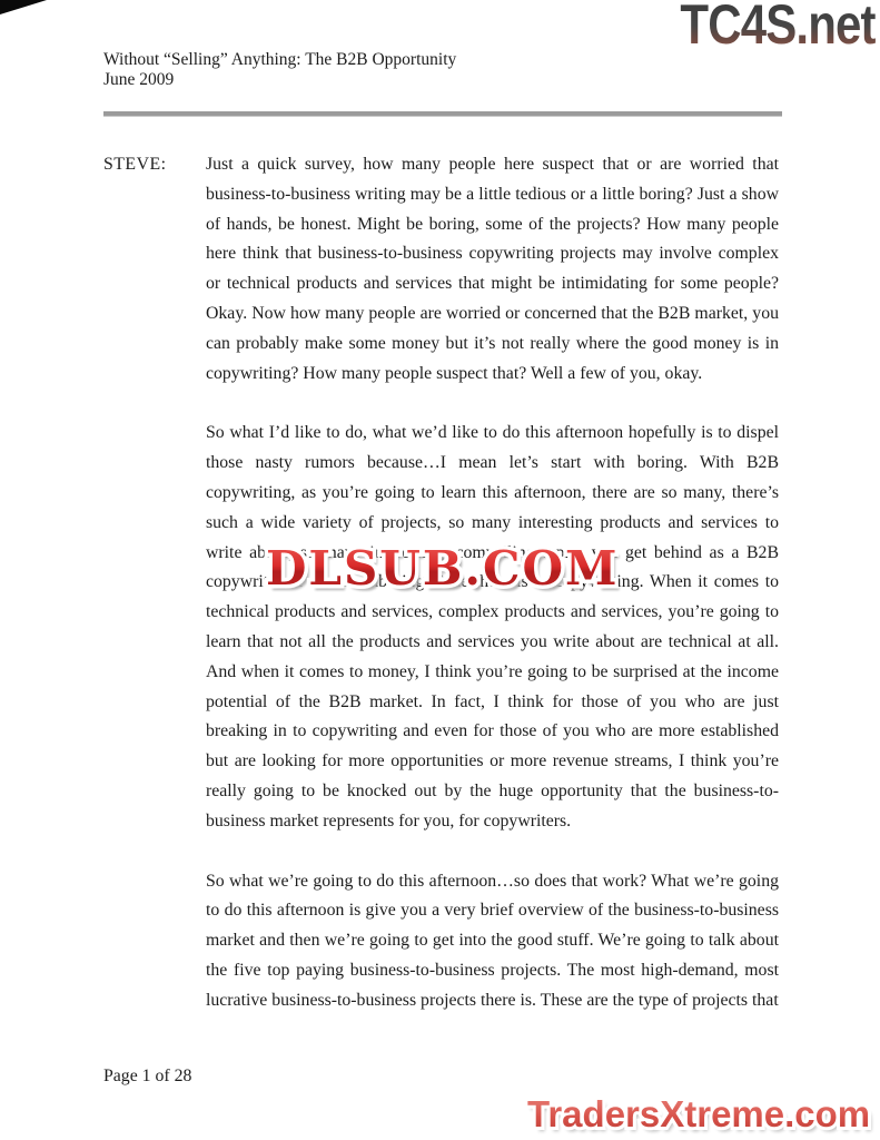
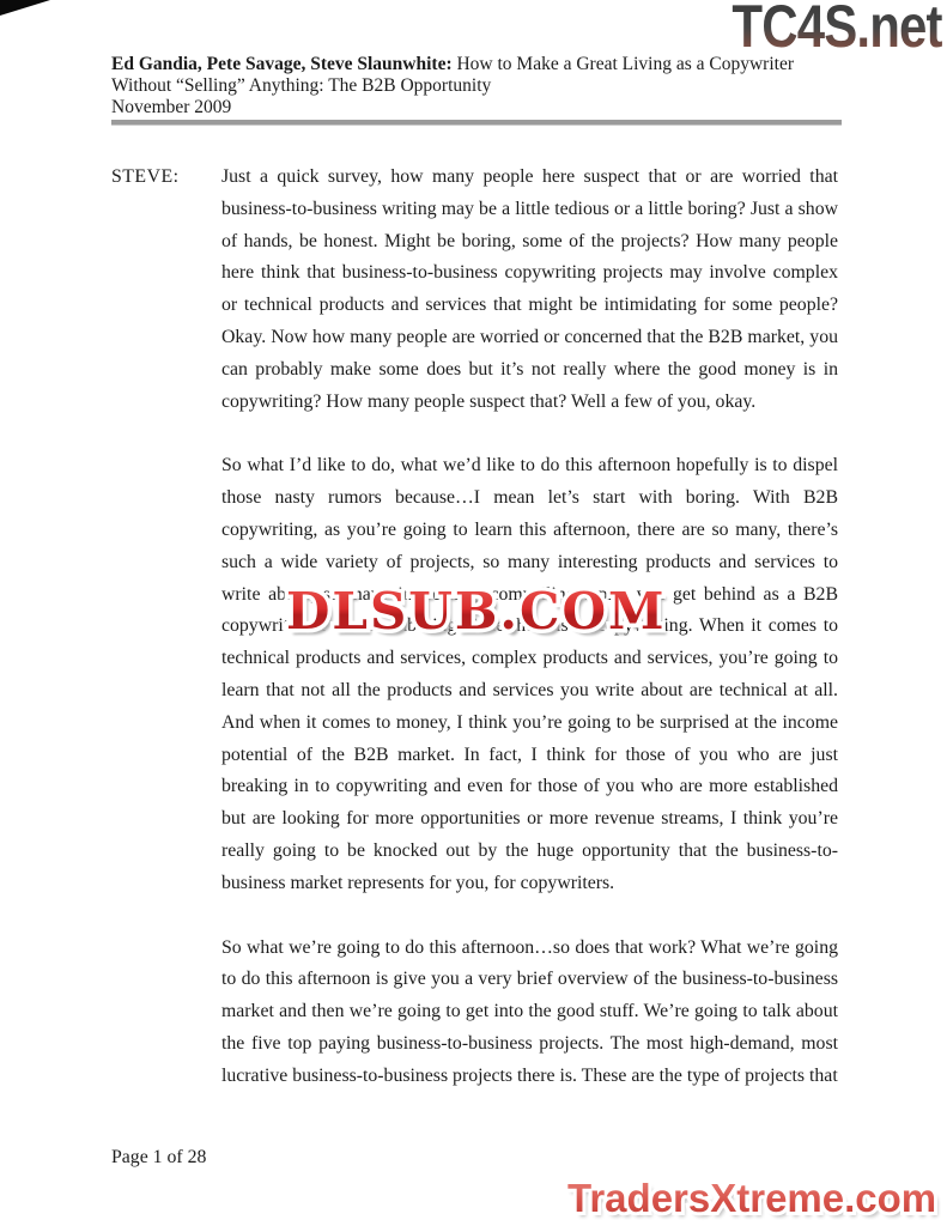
  TC4S.net
+ Ed Gandia, Pete Savage, Steve Slaunwhite: How to Make a Great Living as a Copywriter
  Without “Selling” Anything: The B2B Opportunity
- June 2009
+ November 2009
  STEVE:
- Just a quick survey, how many people here suspect that or are worried that business-to-business writing may be a little tedious or a little boring? Just a show of hands, be honest. Might be boring, some of the projects? How many people here think that business-to-business copywriting projects may involve complex or technical products and services that might be intimidating for some people? Okay. Now how many people are worried or concerned that the B2B market, you can probably make some money but it’s not really where the good money is in copywriting? How many people suspect that? Well a few of you, okay.
+ Just a quick survey, how many people here suspect that or are worried that business-to-business writing may be a little tedious or a little boring? Just a show of hands, be honest. Might be boring, some of the projects? How many people here think that business-to-business copywriting projects may involve complex or technical products and services that might be intimidating for some people? Okay. Now how many people are worried or concerned that the B2B market, you can probably make some does but it’s not really where the good money is in copywriting? How many people suspect that? Well a few of you, okay.
  So what I’d like to do, what we’d like to do this afternoon hopefully is to dispel those nasty rumors because…I mean let’s start with boring. With B2B copywriting, as you’re going to learn this afternoon, there are so many, there’s such a wide variety of projects, so many interesting products and services to write ab get behind as a B2B copywriing. When it comes to technical products and services, complex products and services, you’re going to learn that not all the products and services you write about are technical at all. And when it comes to money, I think you’re going to be surprised at the income potential of the B2B market. In fact, I think for those of you who are just breaking in to copywriting and even for those of you who are more established but are looking for more opportunities or more revenue streams, I think you’re really going to be knocked out by the huge opportunity that the business-to-business market represents for you, for copywriters.
  So what we’re going to do this afternoon…so does that work? What we’re going to do this afternoon is give you a very brief overview of the business-to-business market and then we’re going to get into the good stuff. We’re going to talk about the five top paying business-to-business projects. The most high-demand, most lucrative business-to-business projects there is. These are the type of projects that
  DLSUB.COM
  Page 1 of 28
  TradersXtreme.com
